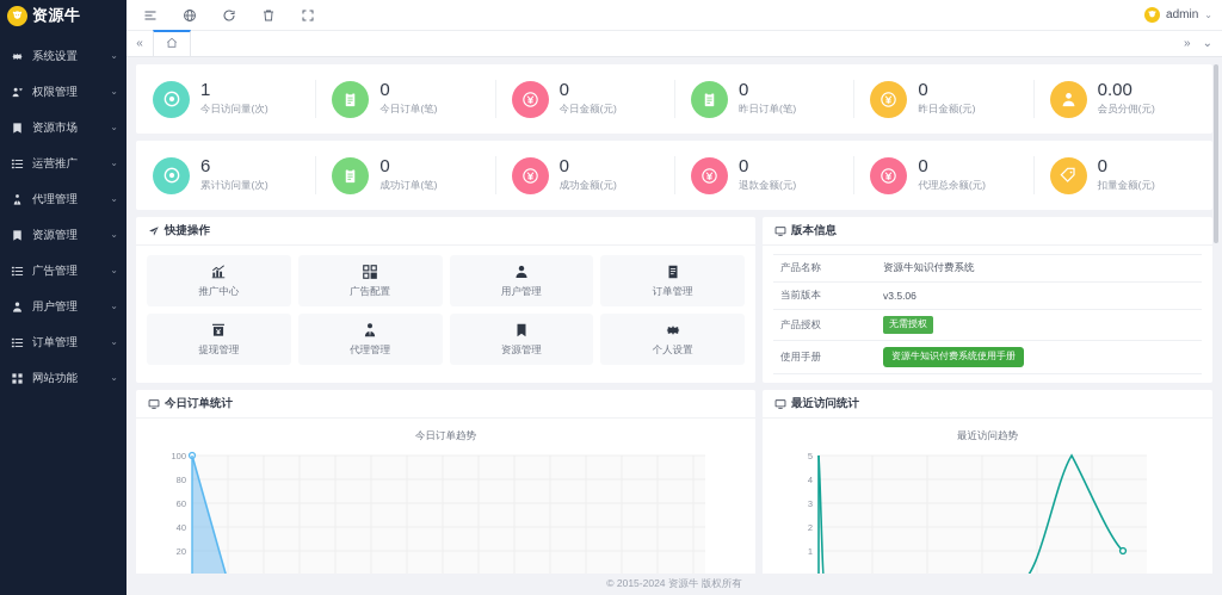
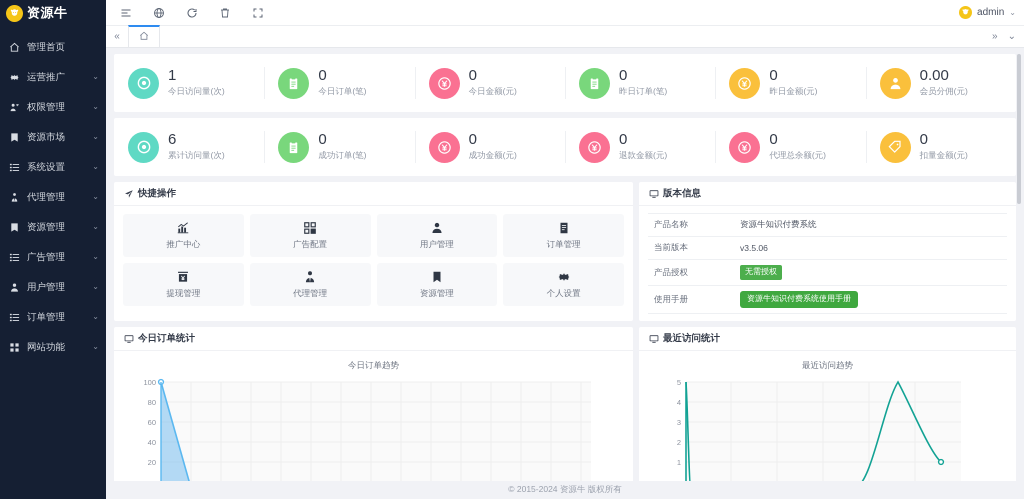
  资源牛
+ 管理首页
- 系统设置
+ 运营推广
  ⌄
  权限管理
  ⌄
  资源市场
  ⌄
- 运营推广
+ 系统设置
  ⌄
  代理管理
  ⌄
  资源管理
  ⌄
  广告管理
  ⌄
  用户管理
  ⌄
  订单管理
  ⌄
  网站功能
  ⌄
  admin
  ⌄
  «
  »
  ⌄
  1
  今日访问量(次)
  0
  今日订单(笔)
  0
  今日金额(元)
  0
  昨日订单(笔)
  0
  昨日金额(元)
  0.00
  会员分佣(元)
  6
  累计访问量(次)
  0
  成功订单(笔)
  0
  成功金额(元)
  0
  退款金额(元)
  0
  代理总余额(元)
  0
  扣量金额(元)
  快捷操作
  推广中心
  广告配置
  用户管理
  订单管理
  提现管理
  代理管理
  资源管理
  个人设置
  版本信息
  产品名称	资源牛知识付费系统
  当前版本	v3.5.06
  产品授权	无需授权
  使用手册	资源牛知识付费系统使用手册
  今日订单统计
  今日订单趋势
  100
  80
  60
  40
  20
  最近访问统计
  最近访问趋势
  5
  4
  3
  2
  1
  © 2015-2024 资源牛 版权所有
